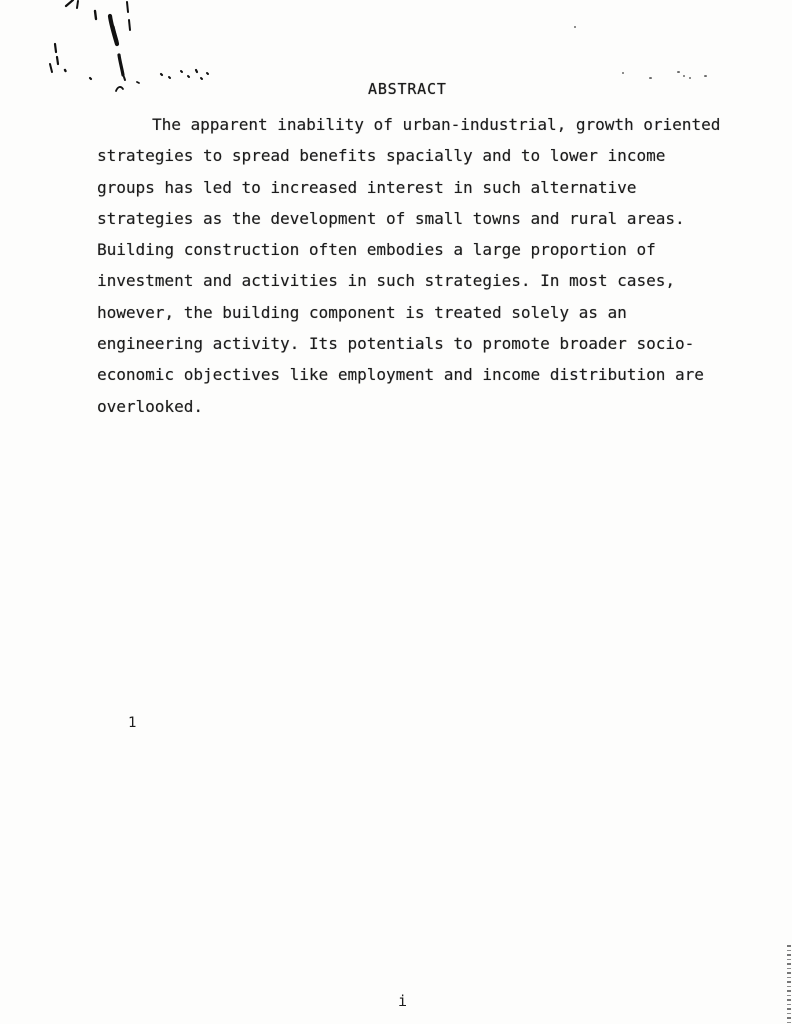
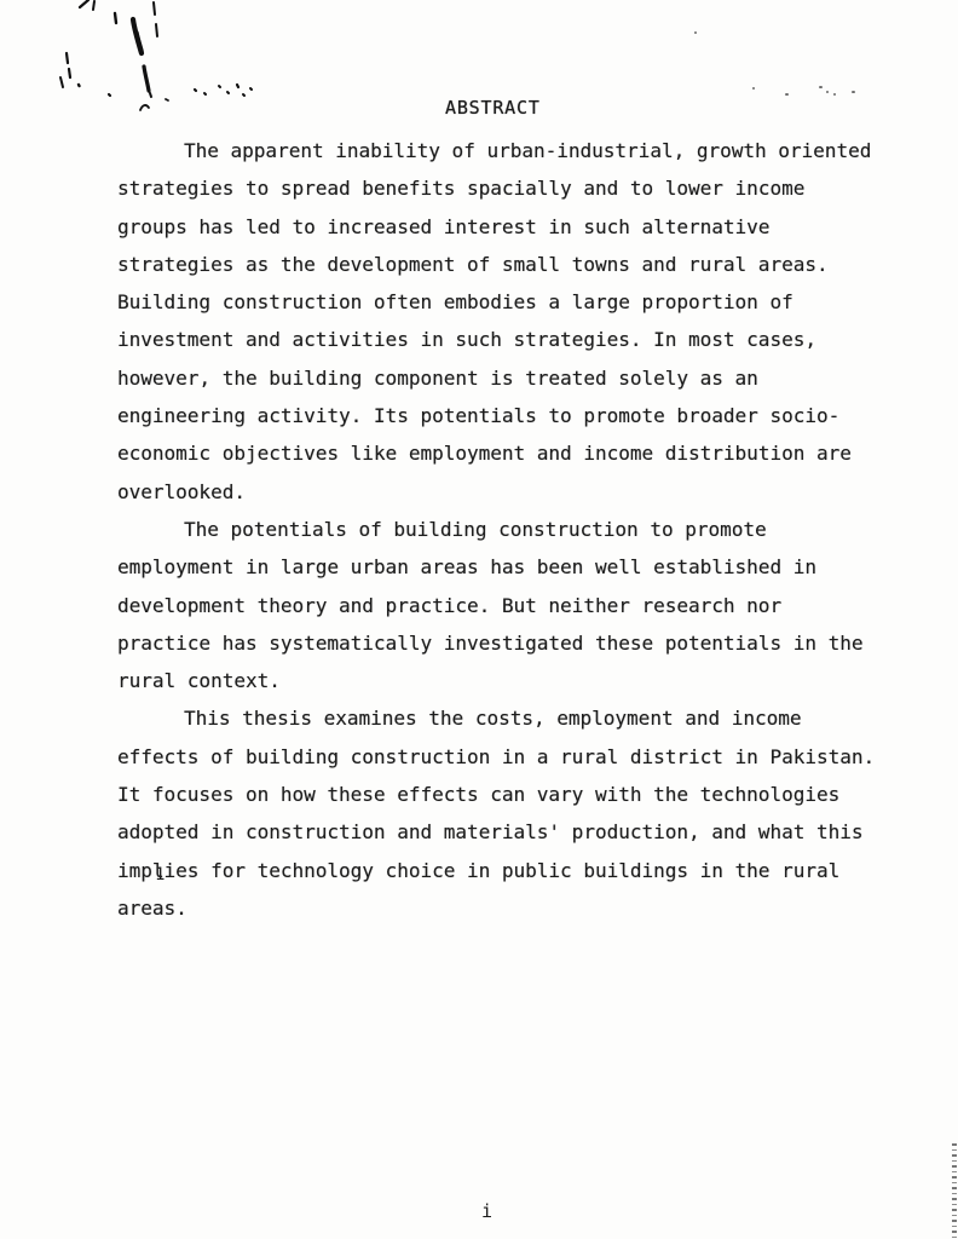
  ABSTRACT
  The apparent inability of urban-industrial, growth oriented
  strategies to spread benefits spacially and to lower income
  groups has led to increased interest in such alternative
  strategies as the development of small towns and rural areas.
  Building construction often embodies a large proportion of
  investment and activities in such strategies. In most cases,
  however, the building component is treated solely as an
  engineering activity. Its potentials to promote broader socio-
  economic objectives like employment and income distribution are
  overlooked.
+ The potentials of building construction to promote
+ employment in large urban areas has been well established in
+ development theory and practice. But neither research nor
+ practice has systematically investigated these potentials in the
+ rural context.
+ This thesis examines the costs, employment and income
+ effects of building construction in a rural district in Pakistan.
+ It focuses on how these effects can vary with the technologies
+ adopted in construction and materials' production, and what this
+ implies for technology choice in public buildings in the rural
+ areas.
  1
  i
